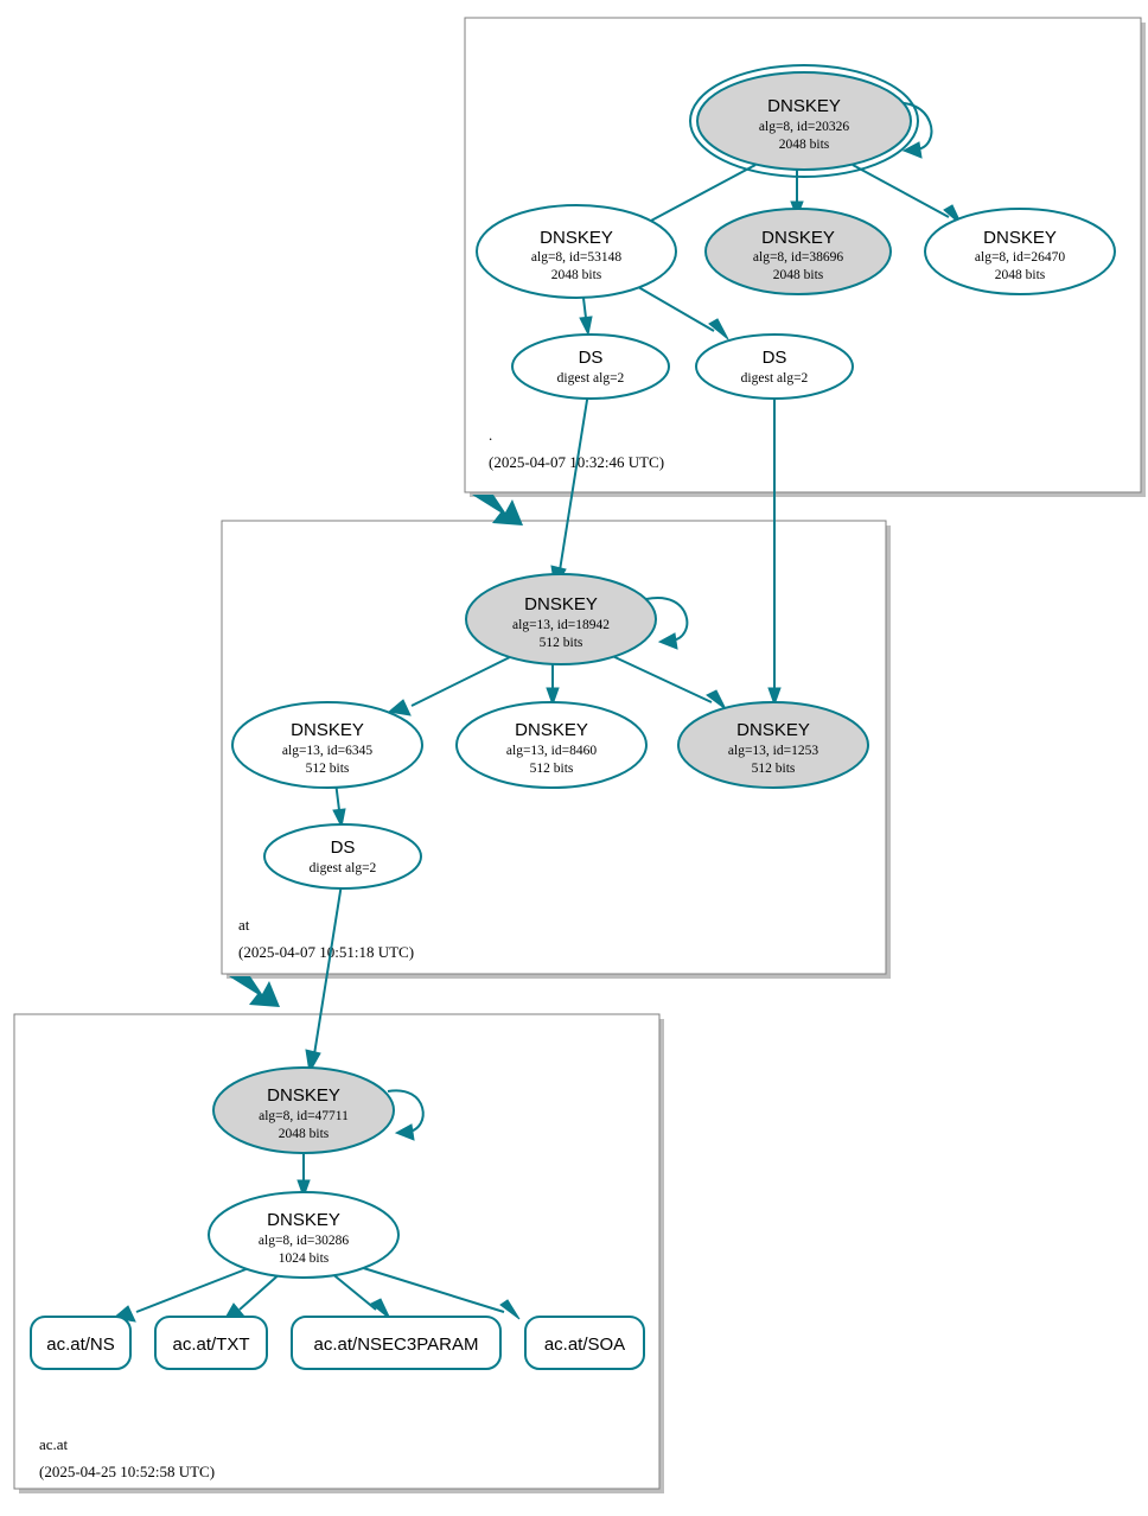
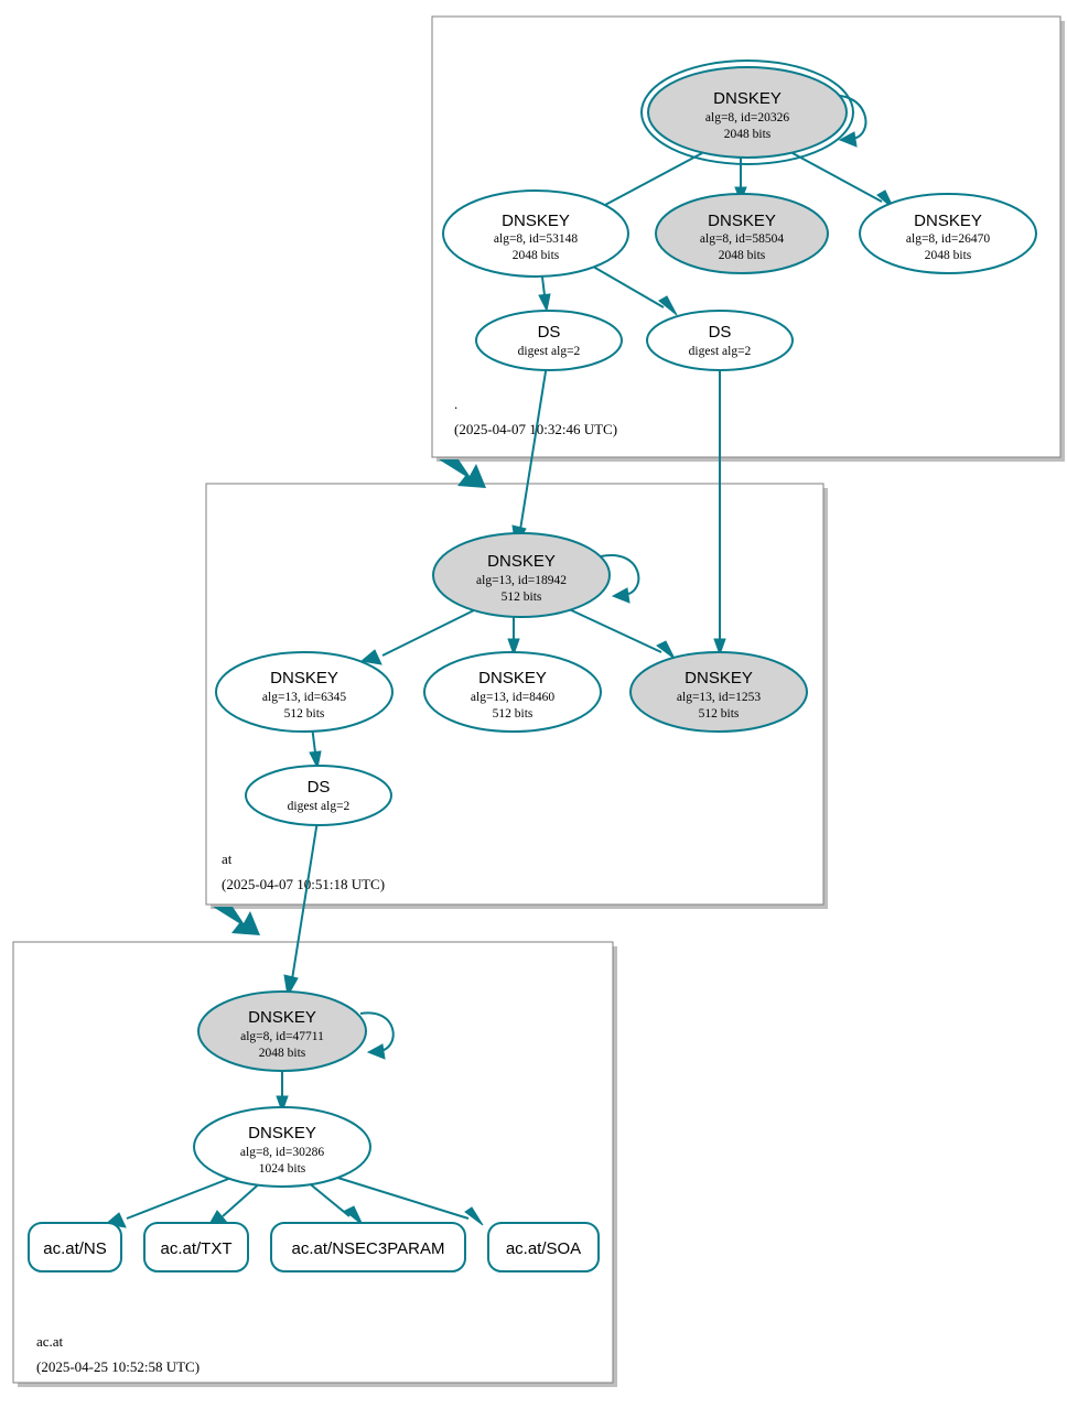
  .
  (2025-04-07 10:32:46 UTC)
  at
  (2025-04-07 1:51:18 UTC)
  ac.at
  (2025-04-25 10:52:58 UTC)
  DNSKEY
  alg=8, id=20326
  2048 bits
  DNSKEY
  alg=8, id=53148
  2048 bits
  DNSKEY
- alg=8, id=38696
+ alg=8, id=58504
  2048 bits
  DNSKEY
  alg=8, id=26470
  2048 bits
  DS
  digest alg=2
  DS
  digest alg=2
  DNSKEY
  alg=13, id=18942
  512 bits
  DNSKEY
  alg=13, id=6345
  512 bits
  DNSKEY
  alg=13, id=8460
  512 bits
  DNSKEY
  alg=13, id=1253
  512 bits
  DS
  digest alg=2
  DNSKEY
  alg=8, id=47711
  2048 bits
  DNSKEY
  alg=8, id=30286
  1024 bits
  ac.at/NS
  ac.at/TXT
  ac.at/NSEC3PARAM
  ac.at/SOA
